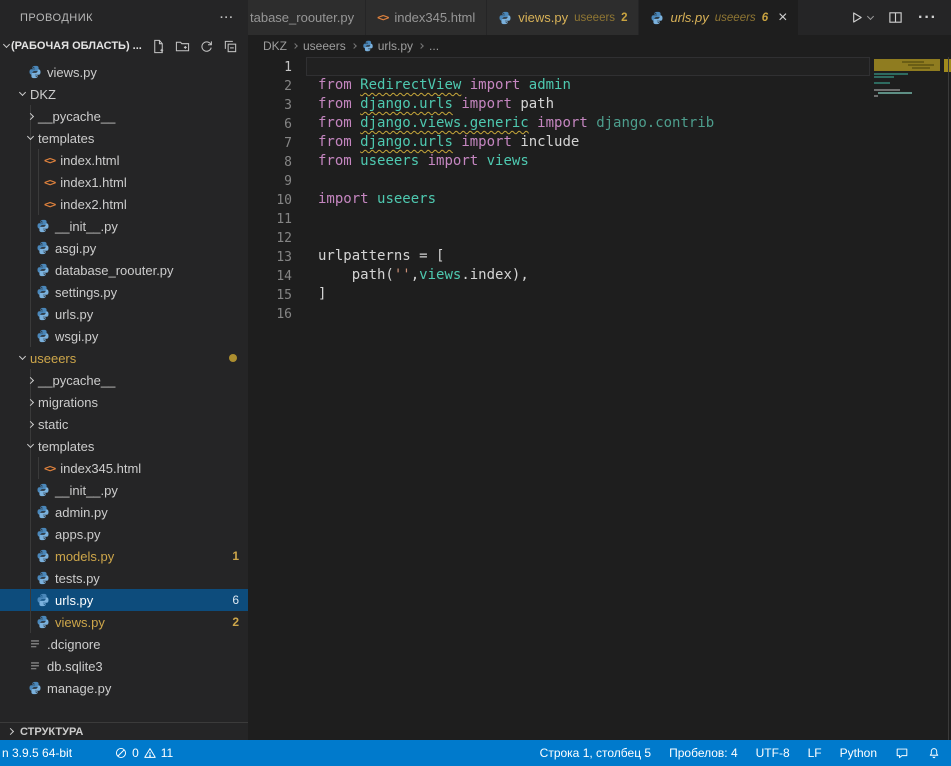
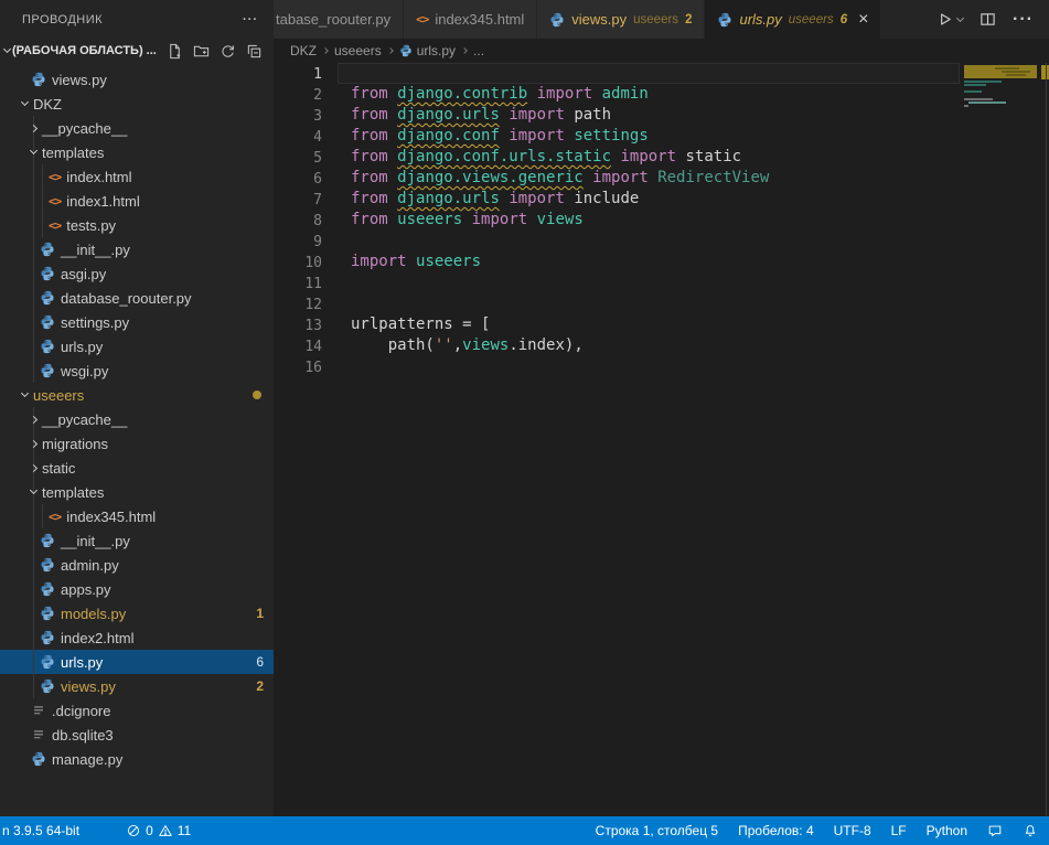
  ПРОВОДНИК
  ···
  (РАБОЧАЯ ОБЛАСТЬ) ...
  views.py
  DKZ
  __pycache__
  templates
  <>
  index.html
  <>
  index1.html
  <>
- index2.html
+ tests.py
  __init__.py
  asgi.py
  database_roouter.py
  settings.py
  urls.py
  wsgi.py
  useeers
  __pycache__
  migrations
  static
  templates
  <>
  index345.html
  __init__.py
  admin.py
  apps.py
  models.py
  1
- tests.py
+ index2.html
  urls.py
  6
  views.py
  2
  .dcignore
  db.sqlite3
  manage.py
- СТРУКТУРА
  tabase_roouter.py
  <>
  index345.html
  views.py
  useeers
  2
  urls.py
  useeers
  6
  ×
  ···
  DKZ
  useeers
  urls.py
  ...
  1
  2
- from RedirectView import admin
+ from django.contrib import admin
  3
  from django.urls import path
+ 4
+ from django.conf import settings
+ 5
+ from django.conf.urls.static import static
  6
- from django.views.generic import django.contrib
+ from django.views.generic import RedirectView
  7
  from django.urls import include
  8
  from useeers import views
  9
  10
  import useeers
  11
  12
  13
  urlpatterns = [
  14
  path('',views.index),
- 15
- ]
  16
  n 3.9.5 64-bit
  0
  11
  Строка 1, столбец 5
  Пробелов: 4
  UTF-8
  LF
  Python
